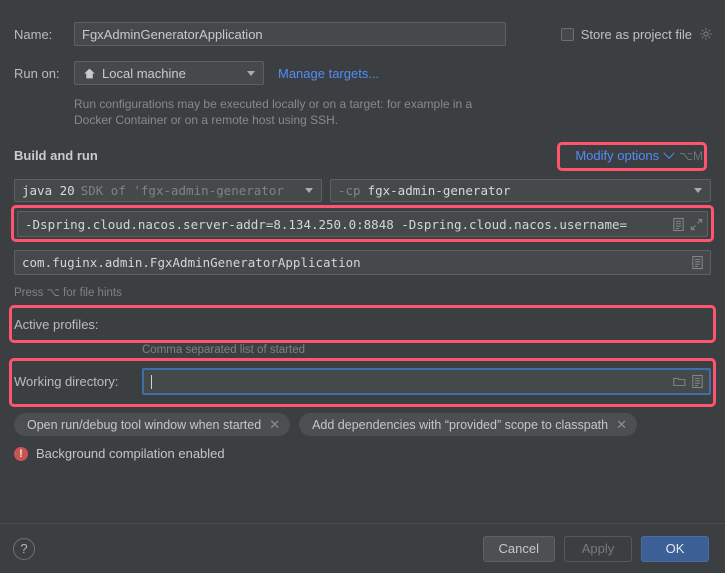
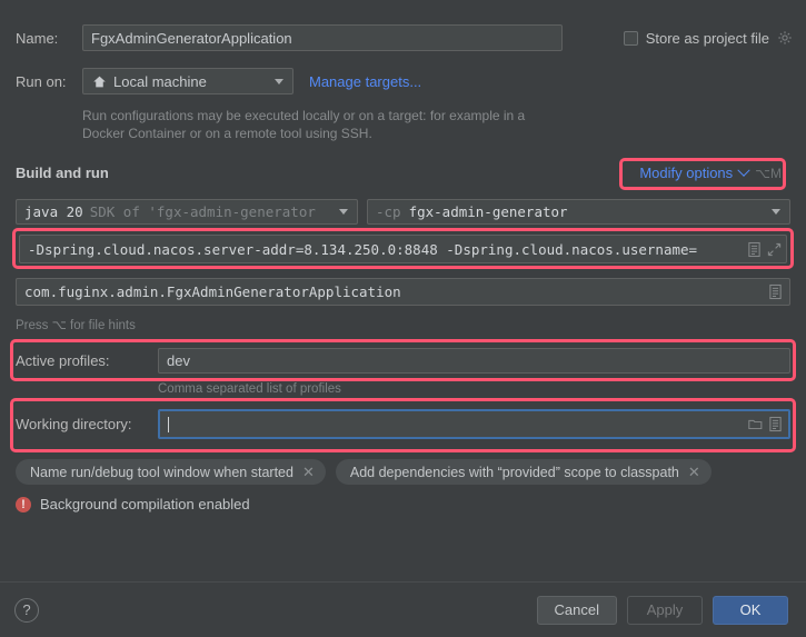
  Name:
  FgxAdminGeneratorApplication
  Store as project file
  Run on:
  Local machine
  Manage targets...
- Run configurations may be executed locally or on a target: for example in a Docker Container or on a remote host using SSH.
+ Run configurations may be executed locally or on a target: for example in a Docker Container or on a remote tool using SSH.
  Build and run
  Modify options
  ⌥M
  java 20
  SDK of 'fgx-admin-generator
  -cp
  fgx-admin-generator
  -Dspring.cloud.nacos.server-addr=8.134.250.0:8848 -Dspring.cloud.nacos.username=
  com.fuginx.admin.FgxAdminGeneratorApplication
  Press ⌥ for file hints
  Active profiles:
+ dev
- Comma separated list of started
+ Comma separated list of profiles
  Working directory:
- Open run/debug tool window when started
+ Name run/debug tool window when started
  ✕
  Add dependencies with “provided” scope to classpath
  ✕
  !
  Background compilation enabled
  ?
  Cancel
  Apply
  OK
